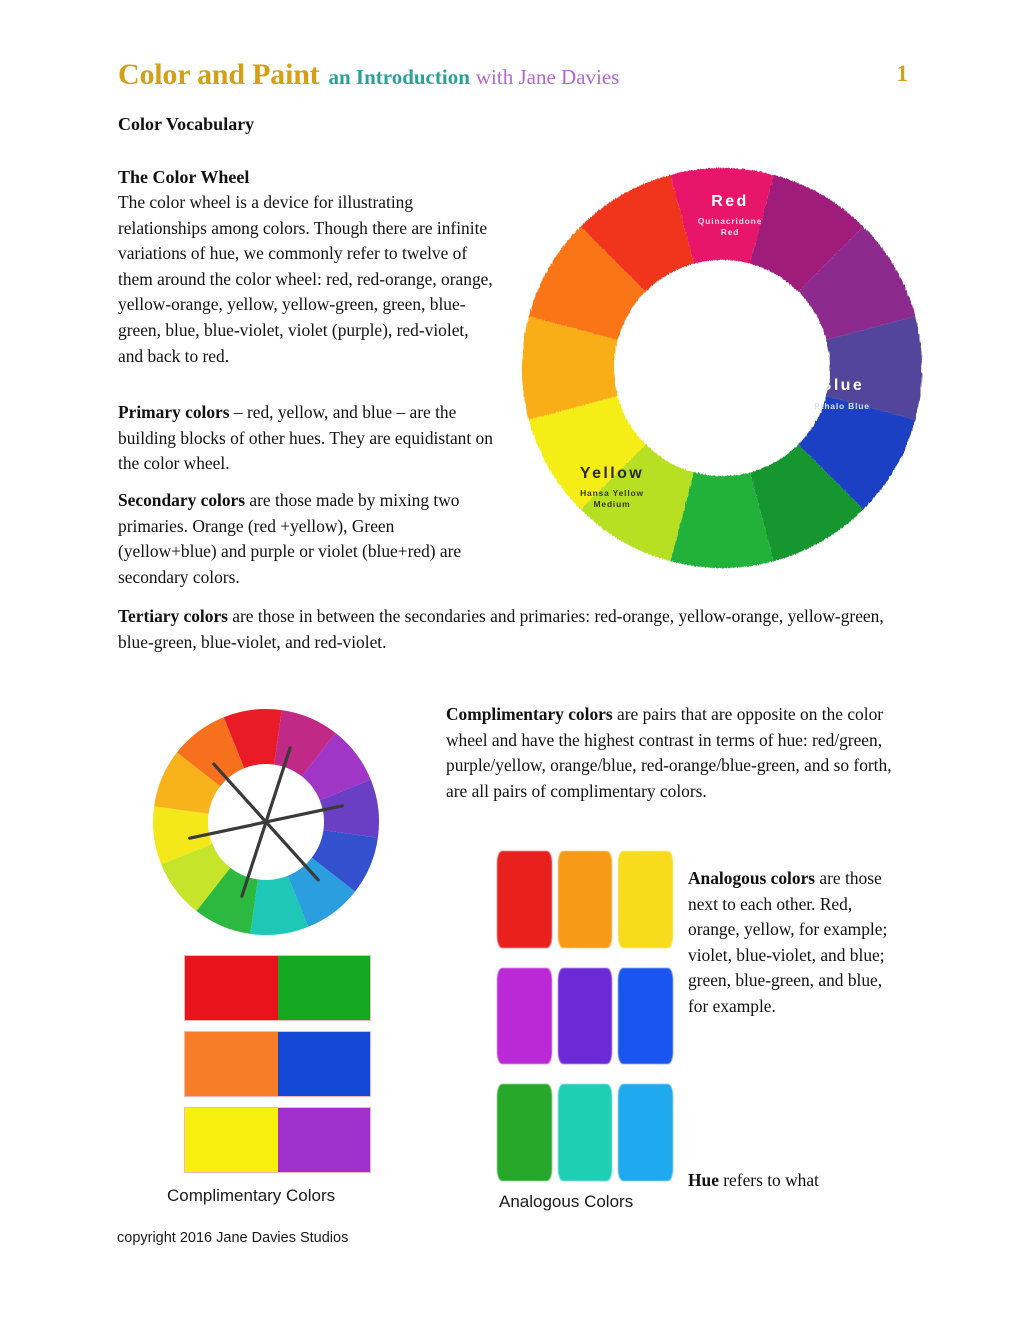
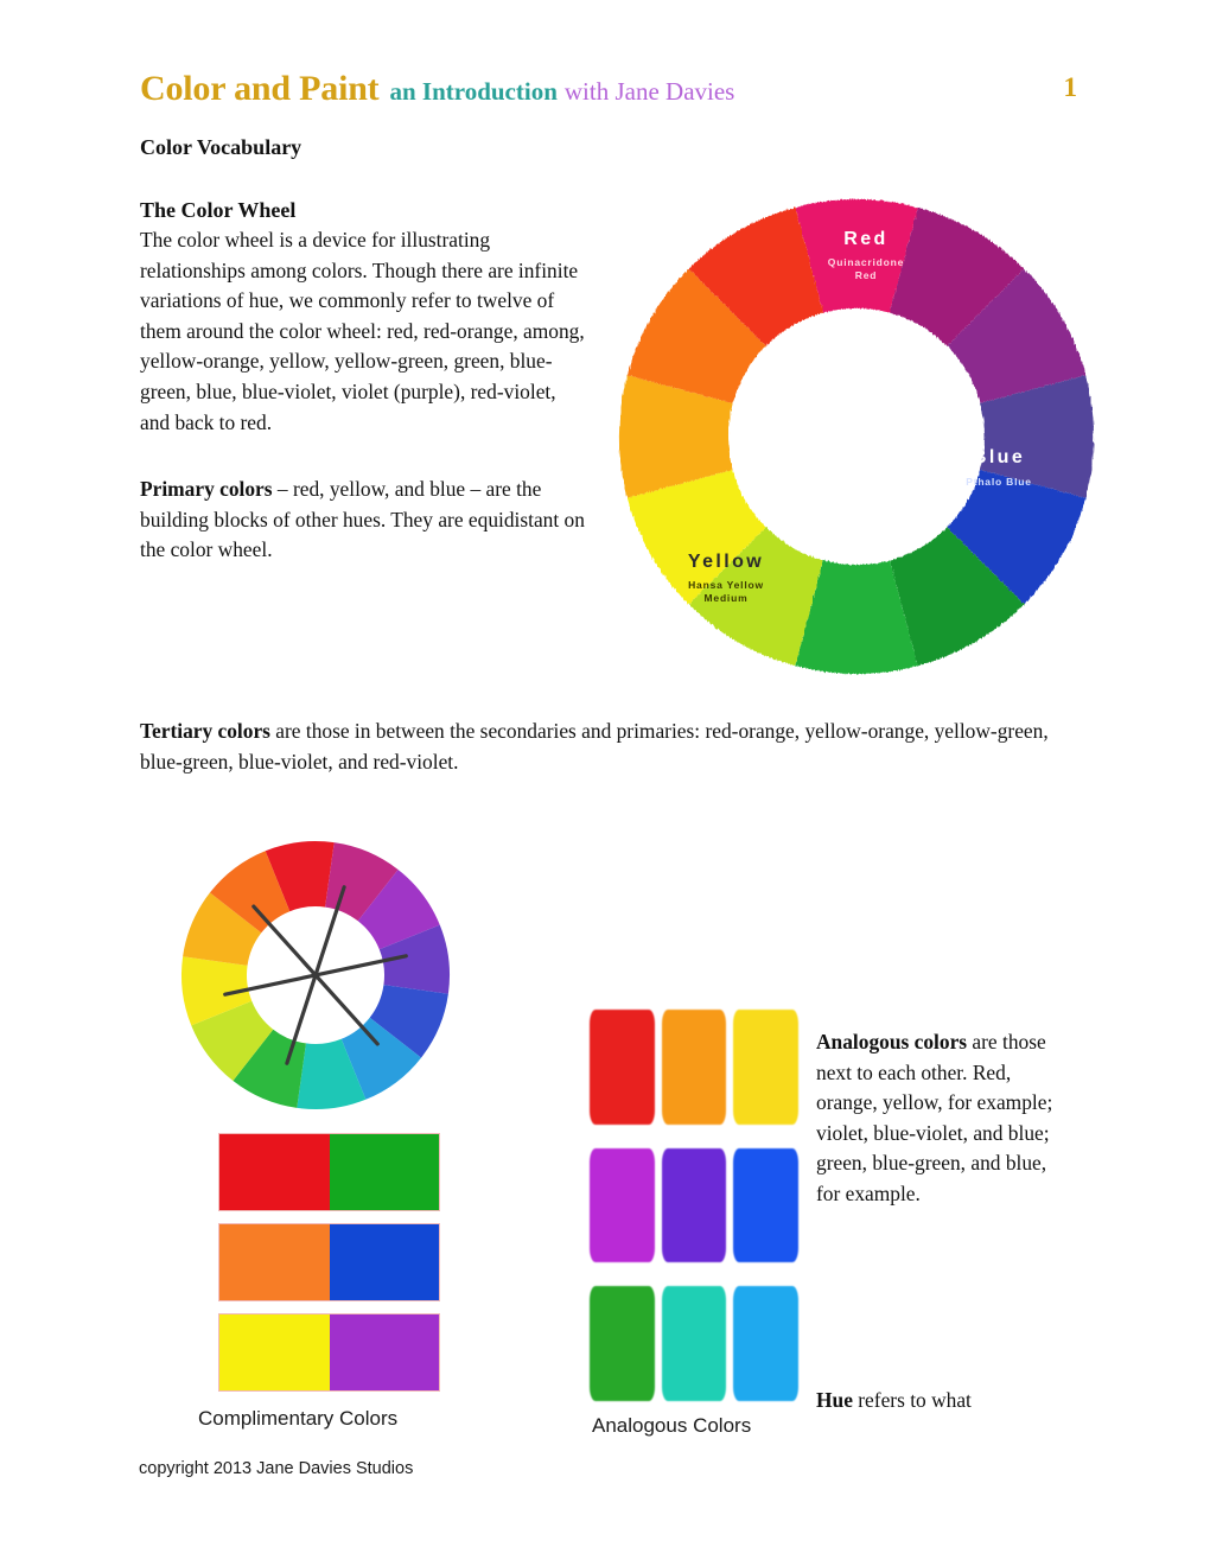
  Color and Paint an Introduction with Jane Davies
  1
  Color Vocabulary
  The Color Wheel
- The color wheel is a device for illustrating relationships among colors. Though there are infinite variations of hue, we commonly refer to twelve of them around the color wheel: red, red-orange, orange, yellow-orange, yellow, yellow-green, green, blue-green, blue, blue-violet, violet (purple), red-violet, and back to red.
+ The color wheel is a device for illustrating relationships among colors. Though there are infinite variations of hue, we commonly refer to twelve of them around the color wheel: red, red-orange, among, yellow-orange, yellow, yellow-green, green, blue-green, blue, blue-violet, violet (purple), red-violet, and back to red.
  Primary colors – red, yellow, and blue – are the building blocks of other hues. They are equidistant on the color wheel.
- Secondary colors are those made by mixing two primaries. Orange (red +yellow), Green (yellow+blue) and purple or violet (blue+red) are secondary colors.
  Tertiary colors are those in between the secondaries and primaries: red-orange, yellow-orange, yellow-green, blue-green, blue-violet, and red-violet.
- Complimentary colors are pairs that are opposite on the color wheel and have the highest contrast in terms of hue: red/green, purple/yellow, orange/blue, red-orange/blue-green, and so forth, are all pairs of complimentary colors.
  Analogous colors are those next to each other. Red, orange, yellow, for example; violet, blue-violet, and blue; green, blue-green, and blue, for example.
  Hue refers to what
  Red
  Quinacridone
  Red
  Blue
  Pthalo Blue
  Yellow
  Hansa Yellow
  Medium
  Complimentary Colors
  Analogous Colors
- copyright 2016 Jane Davies Studios
+ copyright 2013 Jane Davies Studios
